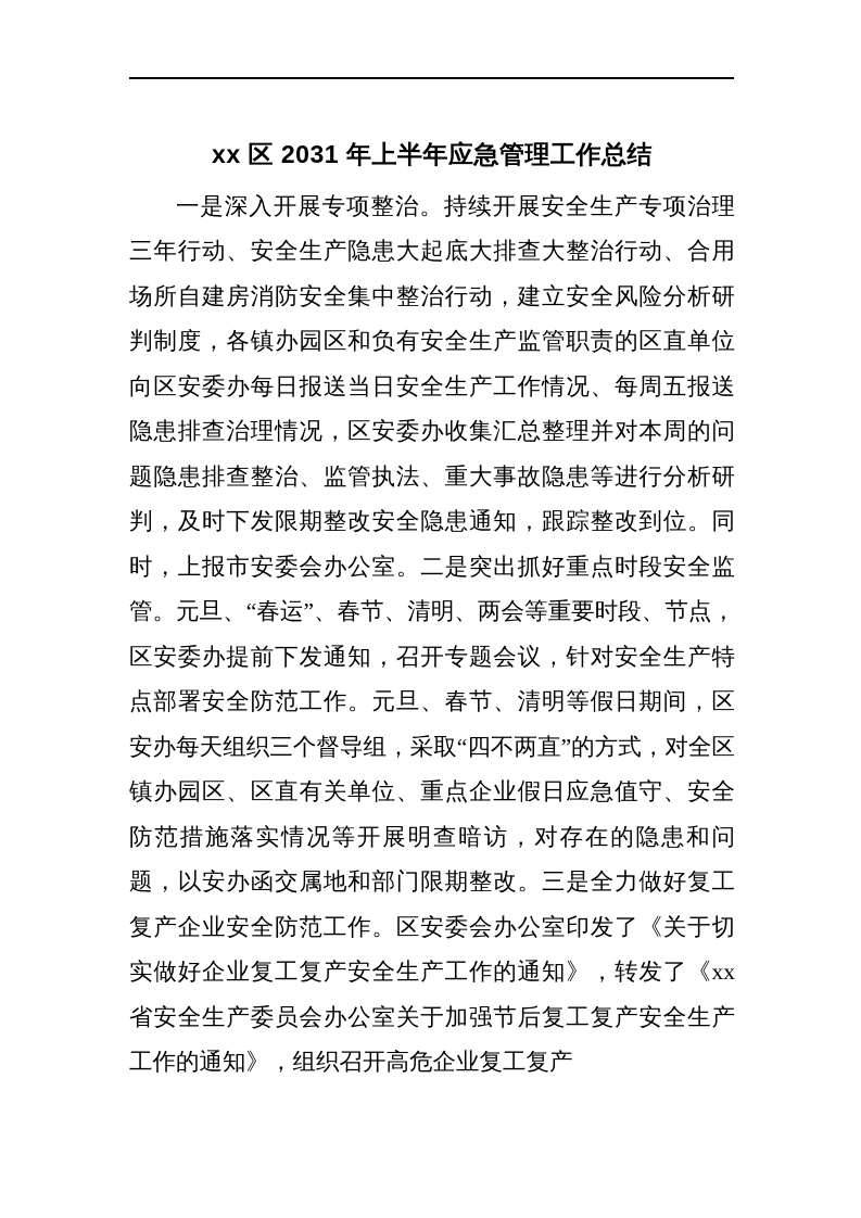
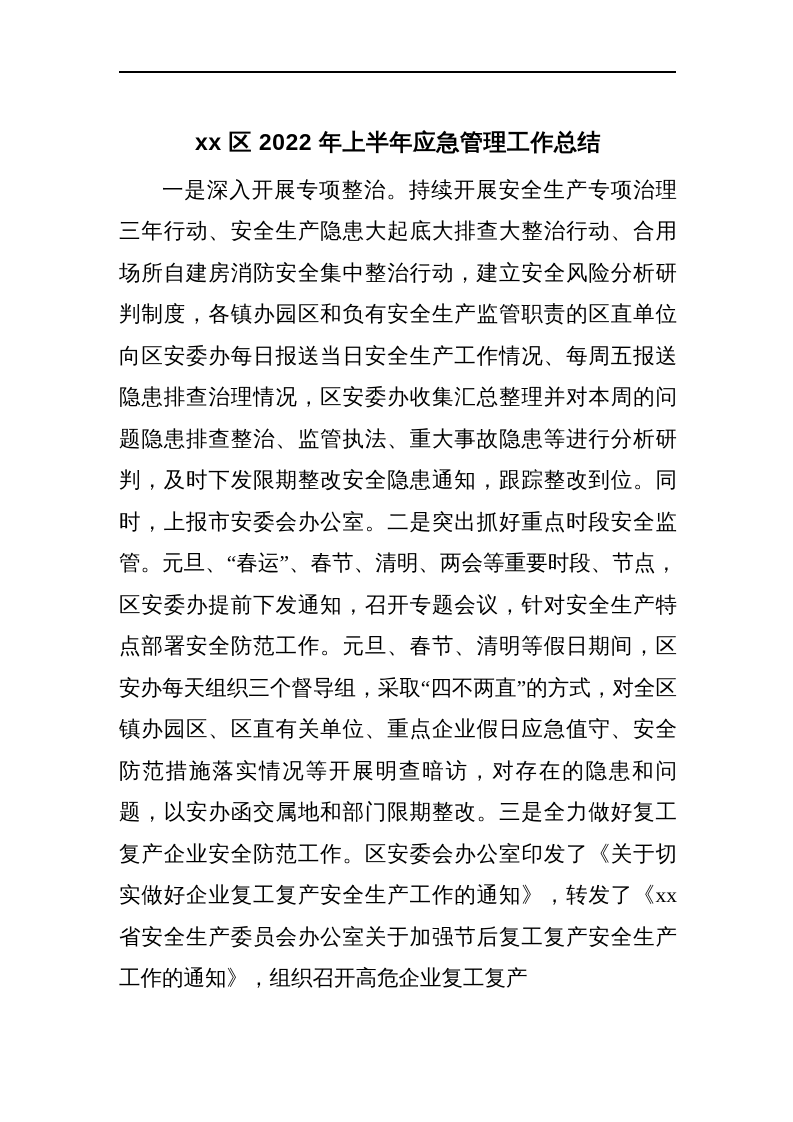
- xx 区 2031 年上半年应急管理工作总结
+ xx 区 2022 年上半年应急管理工作总结
  一是深入开展专项整治。持续开展安全生产专项治理三年行动、安全生产隐患大起底大排查大整治行动、合用场所自建房消防安全集中整治行动，建立安全风险分析研判制度，各镇办园区和负有安全生产监管职责的区直单位向区安委办每日报送当日安全生产工作情况、每周五报送隐患排查治理情况，区安委办收集汇总整理并对本周的问题隐患排查整治、监管执法、重大事故隐患等进行分析研判，及时下发限期整改安全隐患通知，跟踪整改到位。同时，上报市安委会办公室。二是突出抓好重点时段安全监管。元旦、“春运”、春节、清明、两会等重要时段、节点，区安委办提前下发通知，召开专题会议，针对安全生产特点部署安全防范工作。元旦、春节、清明等假日期间，区安办每天组织三个督导组，采取“四不两直”的方式，对全区镇办园区、区直有关单位、重点企业假日应急值守、安全防范措施落实情况等开展明查暗访，对存在的隐患和问题，以安办函交属地和部门限期整改。三是全力做好复工复产企业安全防范工作。区安委会办公室印发了《关于切实做好企业复工复产安全生产工作的通知》，转发了《xx 省安全生产委员会办公室关于加强节后复工复产安全生产工作的通知》，组织召开高危企业复工复产
